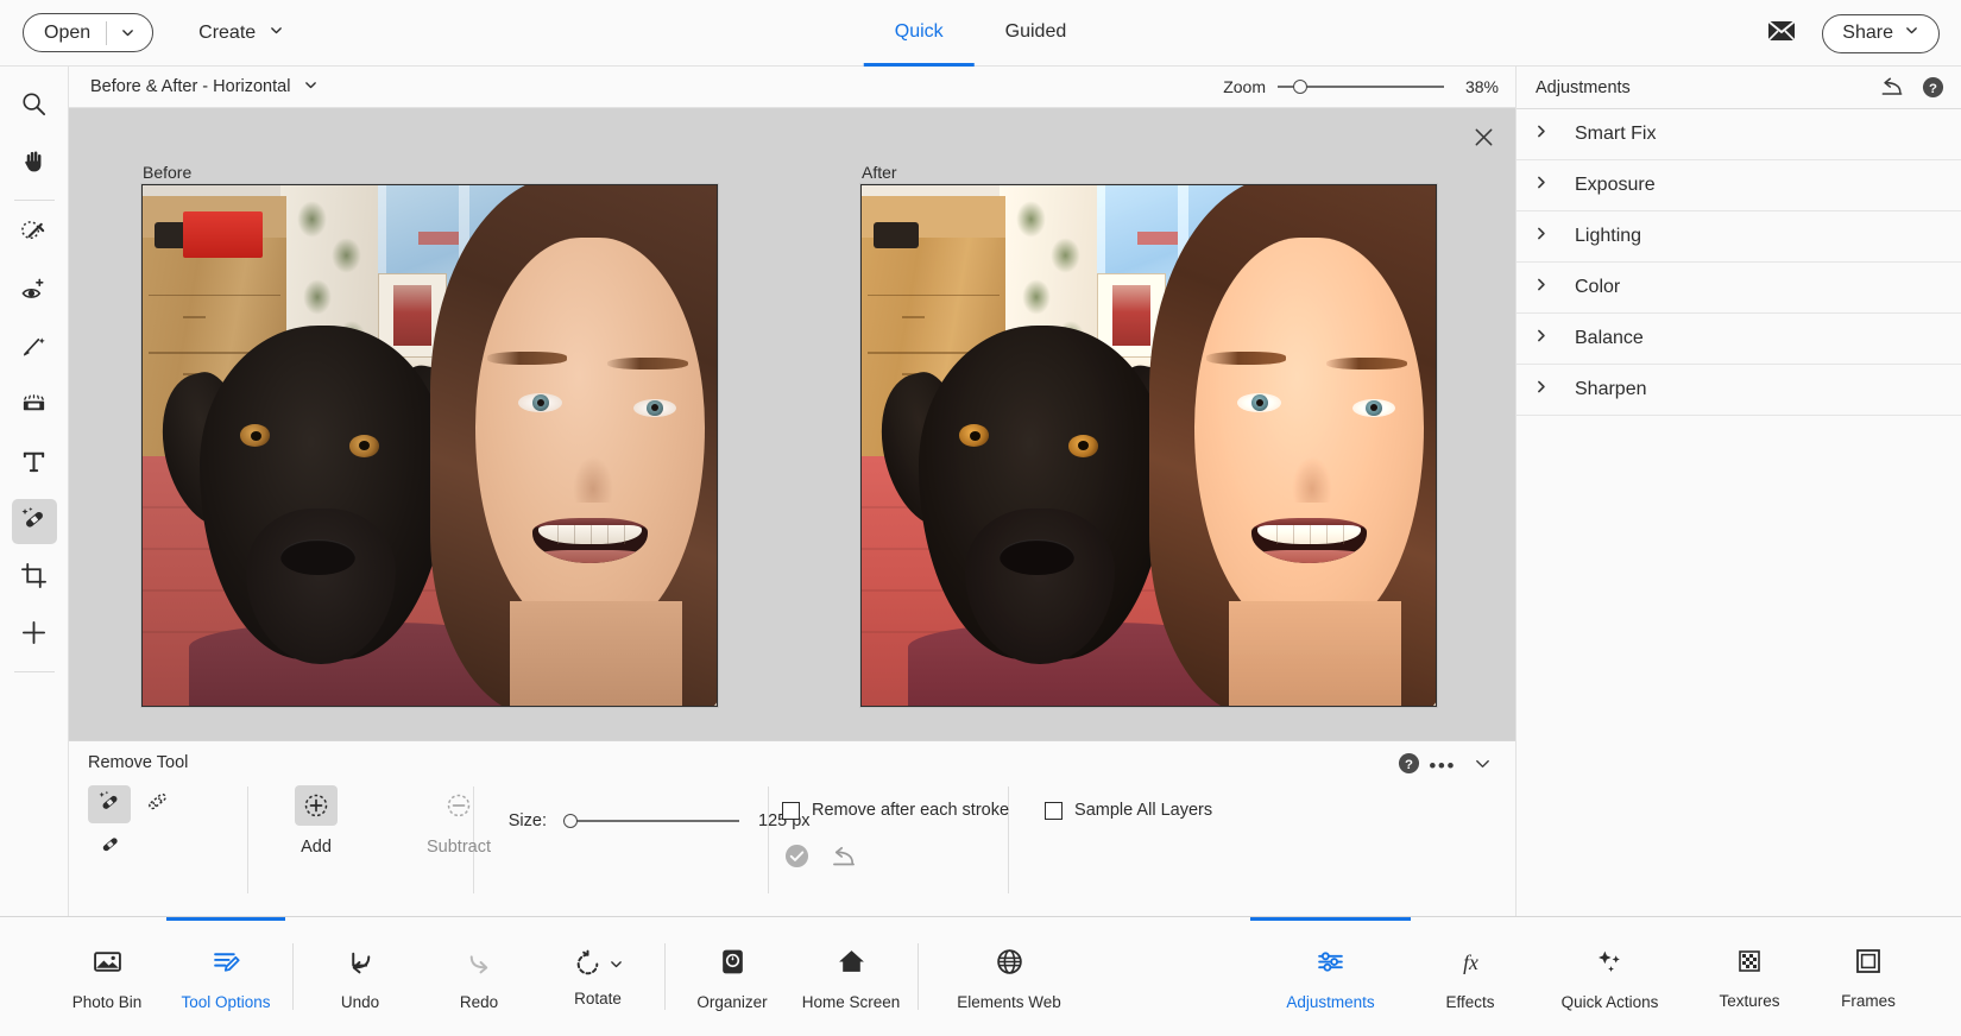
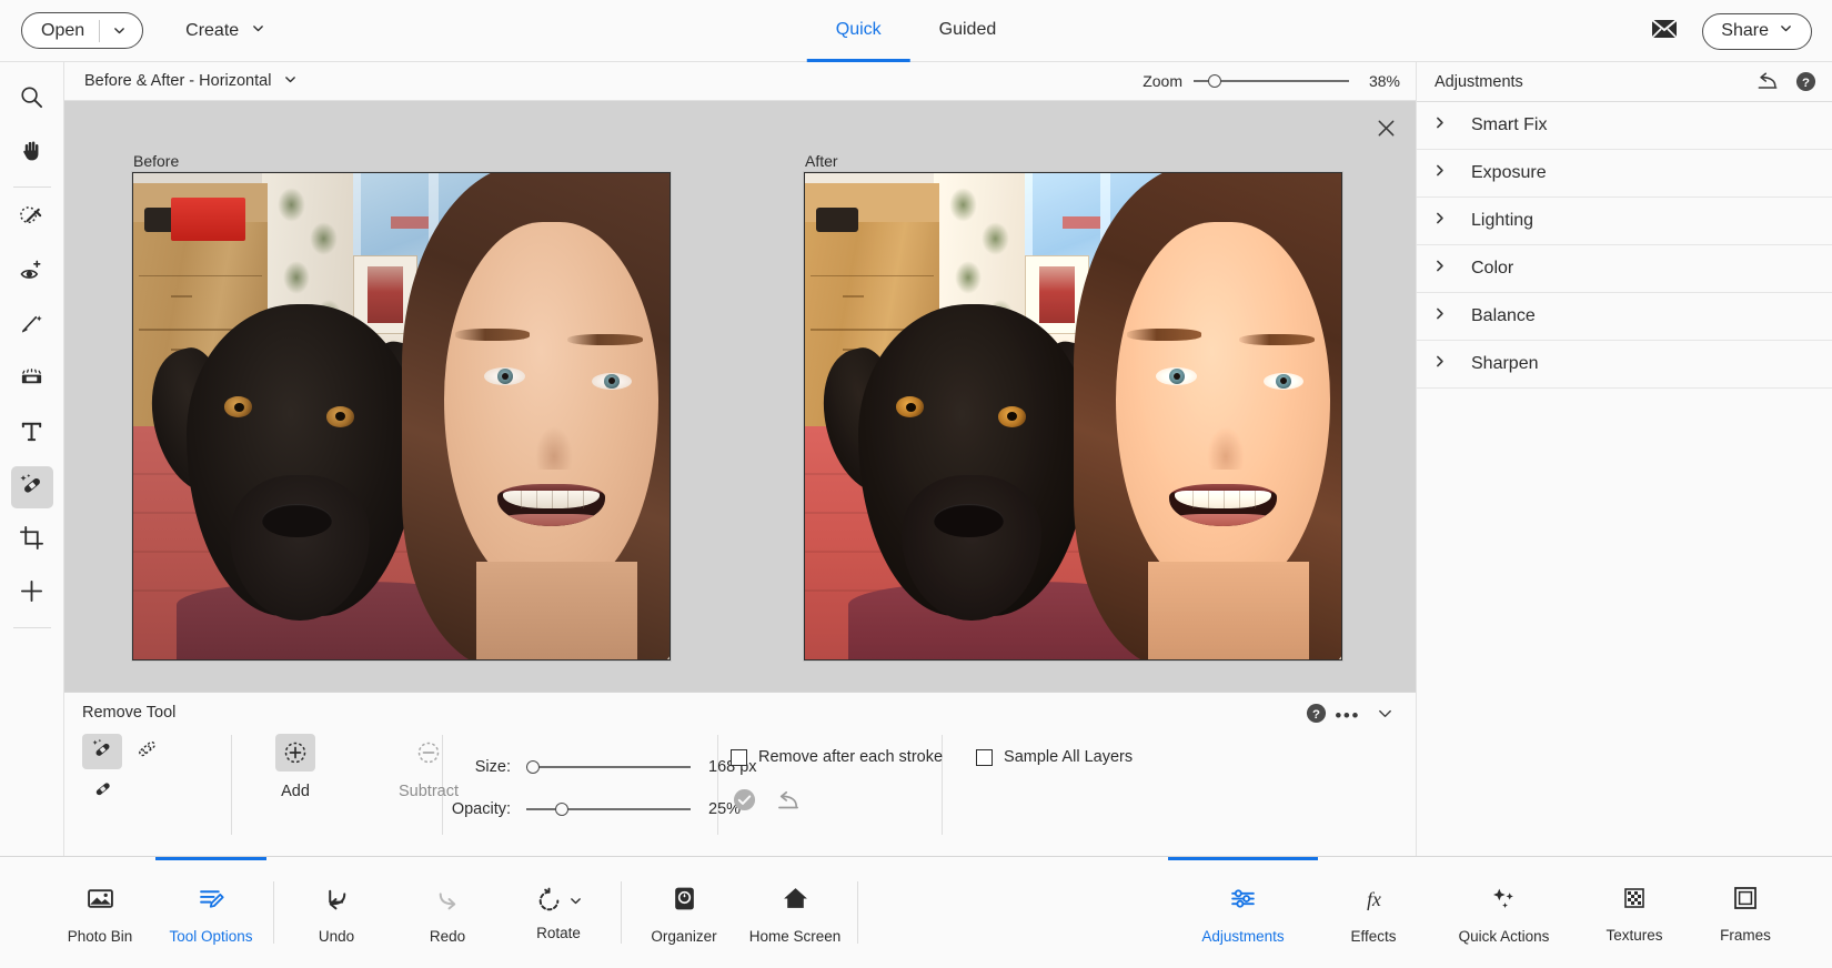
  Open
  Create
  Quick
  Guided
  Share
  Before & After - Horizontal
  Zoom
  38%
  Before
  After
  Remove Tool
  ?
  •••
  Add
  Subtract
  Size:
- 125 px
+ 168 px
+ Opacity:
+ 25%
  Remove after each stroke
  Sample All Layers
  Adjustments
  ?
  Smart Fix
  Exposure
  Lighting
  Color
  Balance
  Sharpen
  Photo Bin
  Tool Options
  Undo
  Redo
  Rotate
  Organizer
  Home Screen
- Elements Web
  Adjustments
  fx
  Effects
  Quick Actions
  Textures
  Frames
